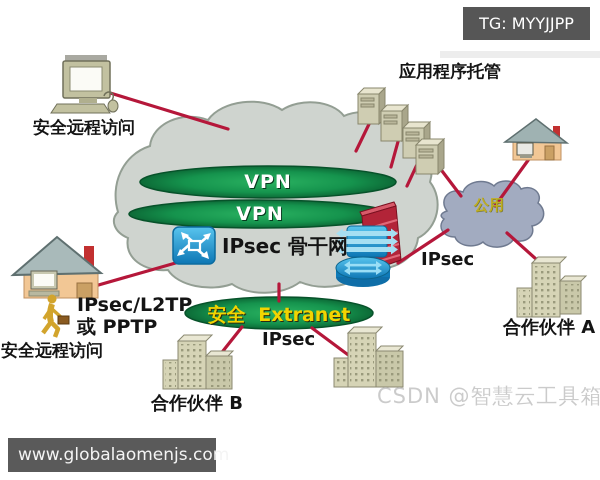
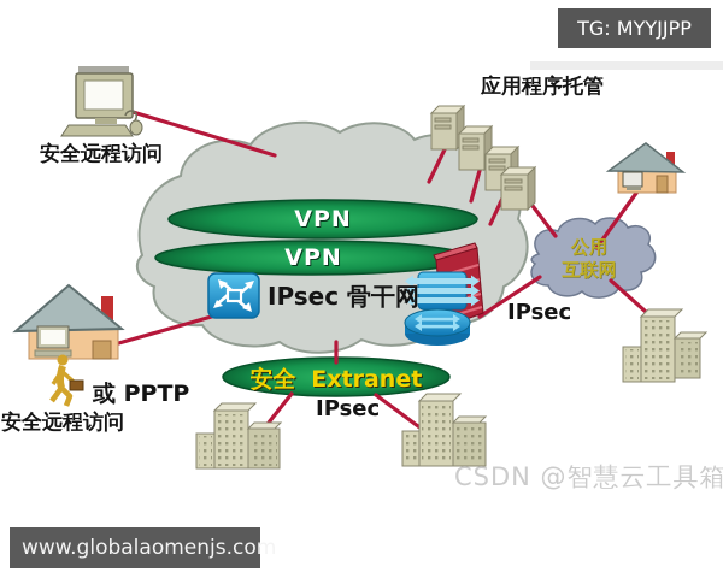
  安全远程访问
  应用程序托管
  VPN
  VPN
  IPsec 骨干网
  公用
+ 互联网
  IPsec
  IPsec
  安全 Extranet
- IPsec/L2TP
  或 PPTP
  安全远程访问
- 合作伙伴 A
- 合作伙伴 B
  CSDN @智慧云工具箱
  TG: MYYJJPP
  www.globalaomenjs.com
